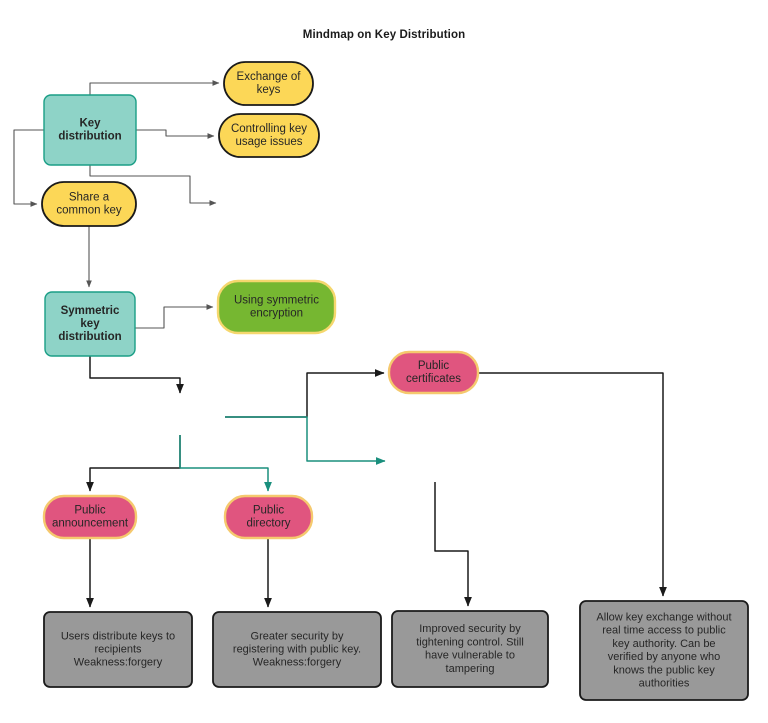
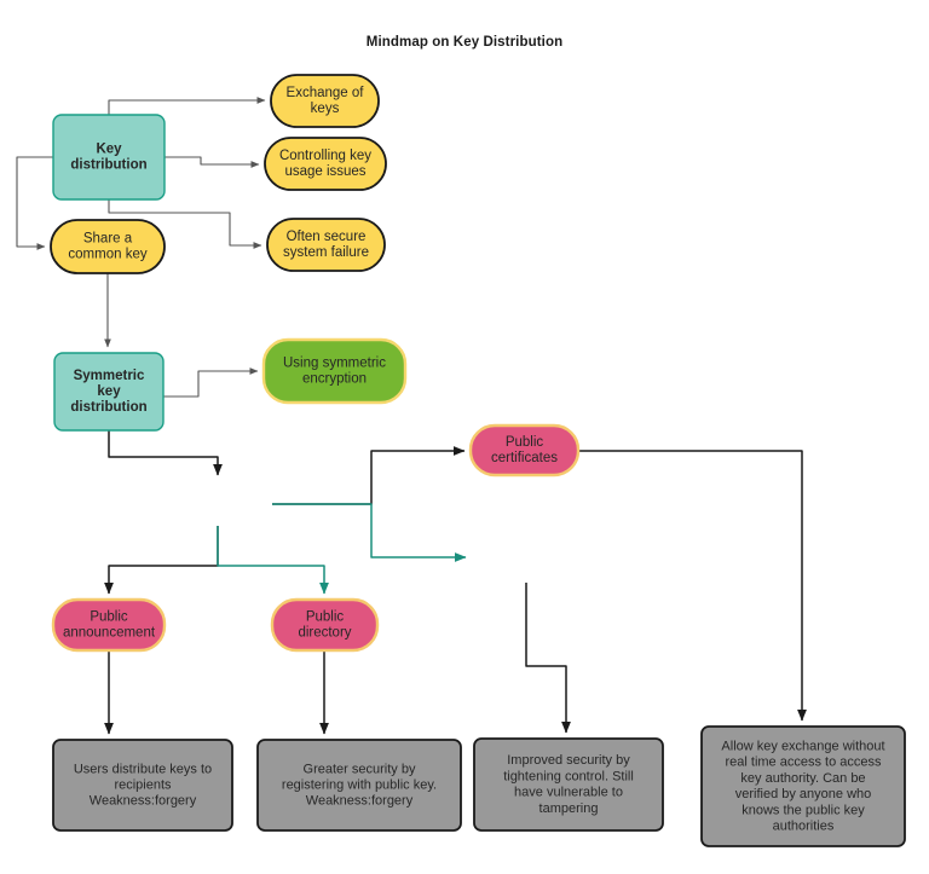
  Mindmap on Key Distribution
  Key distribution
  Exchange of keys
  Controlling key usage issues
+ Often secure system failure
  Share a common key
  Symmetric key distribution
  Using symmetric encryption
  Public certificates
  Public announcement
  Public directory
  Users distribute keys to recipients Weakness:forgery
  Greater security by registering with public key. Weakness:forgery
  Improved security by tightening control. Still have vulnerable to tampering
- Allow key exchange without real time access to public key authority. Can be verified by anyone who knows the public key authorities
+ Allow key exchange without real time access to access key authority. Can be verified by anyone who knows the public key authorities
